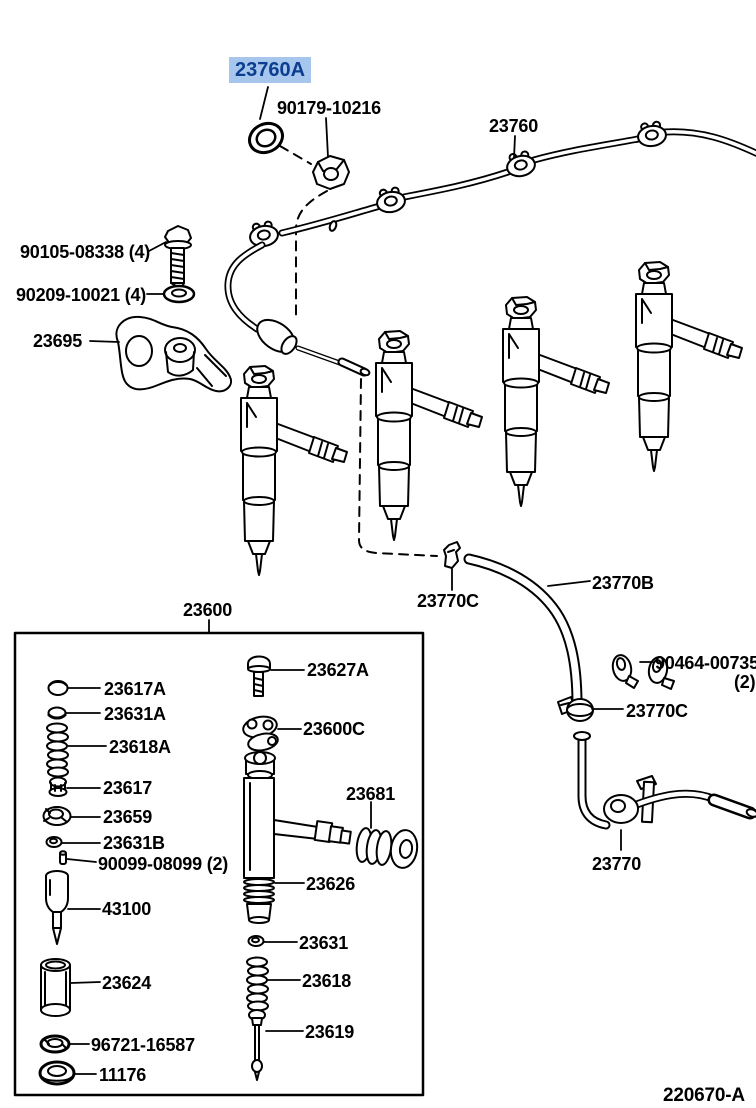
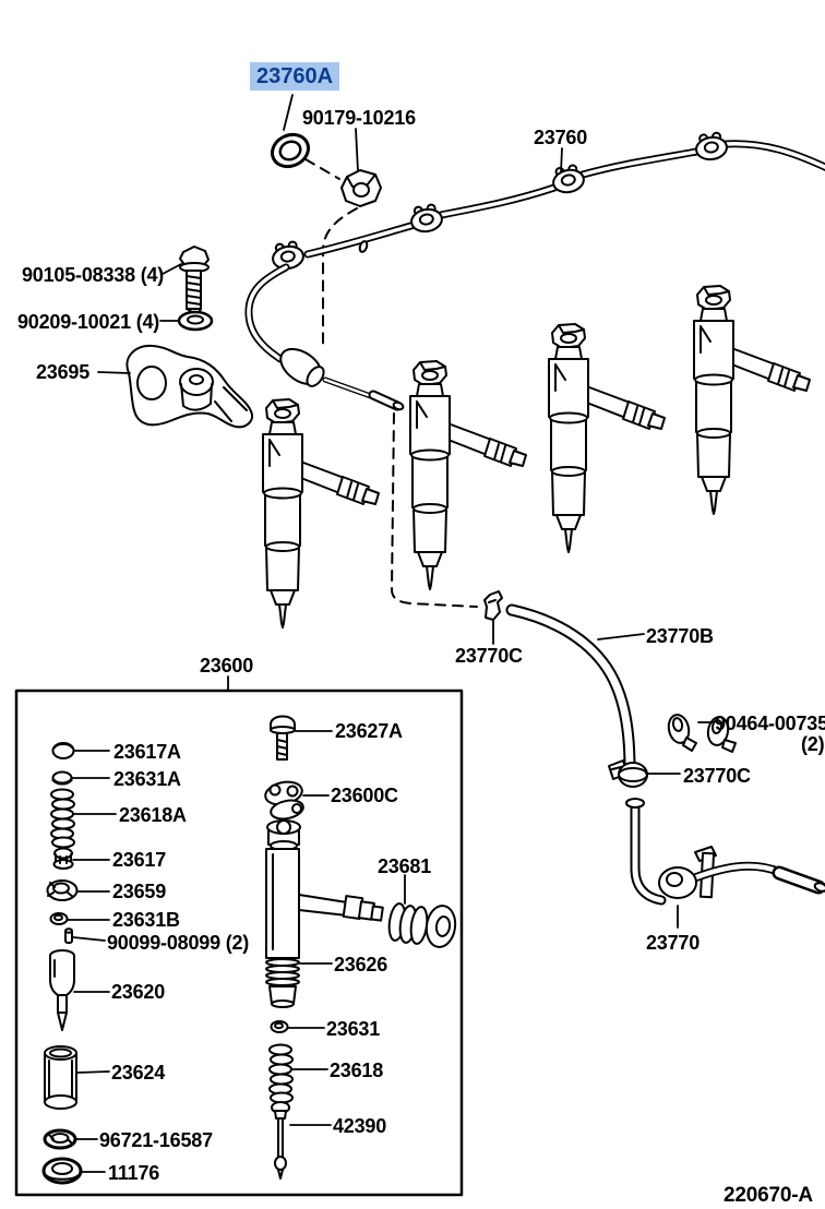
  23760A
  90179-10216
  23760
  90105-08338 (4)
  90209-10021 (4)
  23695
  23600
  23617A
  23631A
  23618A
  23617
  23659
  23631B
  90099-08099 (2)
- 43100
+ 23620
  23624
  96721-16587
  11176
  23627A
  23600C
  23681
  23626
  23631
  23618
- 23619
+ 42390
  23770C
  23770B
  90464-00735
  (2)
  23770C
  23770
  220670-A
